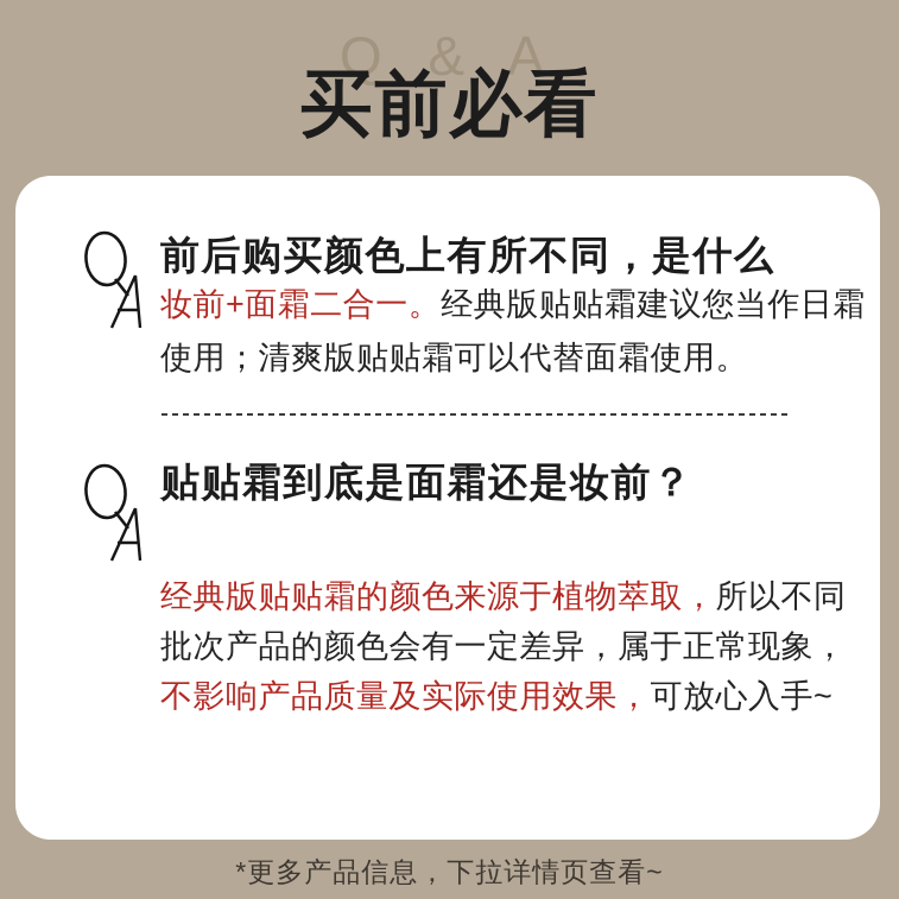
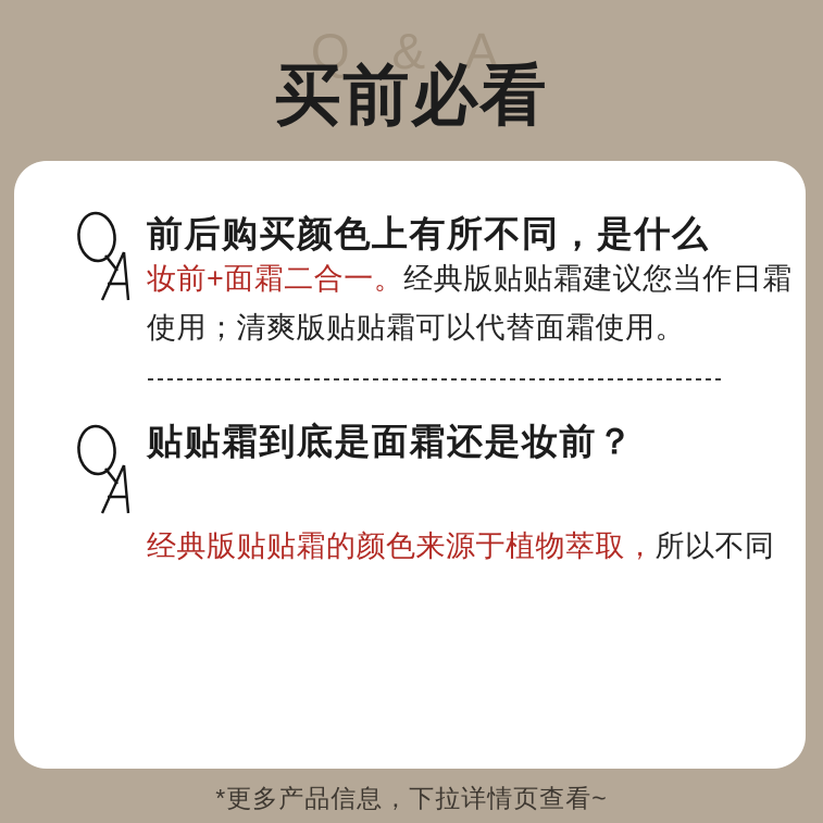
  Q & A
  买前必看
  前后购买颜色上有所不同，是什么
  妆前+面霜二合一。经典版贴贴霜建议您当作日霜
  使用；清爽版贴贴霜可以代替面霜使用。
  贴贴霜到底是面霜还是妆前？
  经典版贴贴霜的颜色来源于植物萃取，所以不同
- 批次产品的颜色会有一定差异，属于正常现象，
- 不影响产品质量及实际使用效果，可放心入手~
  *更多产品信息，下拉详情页查看~
